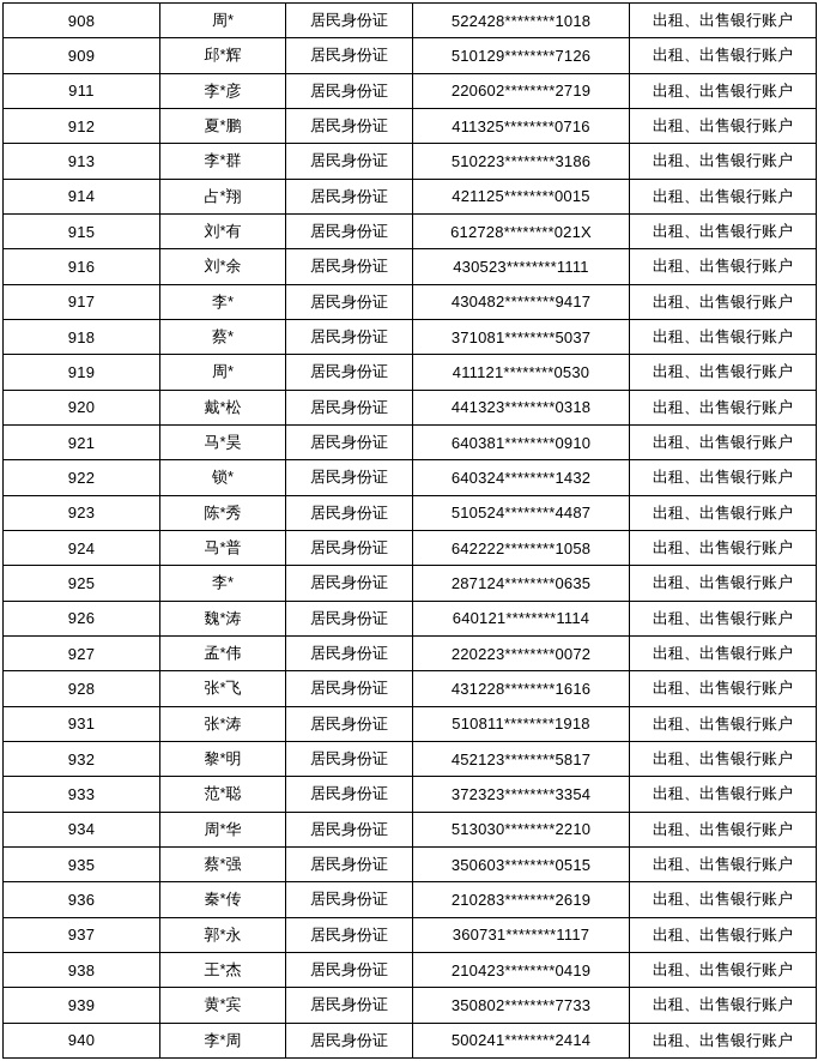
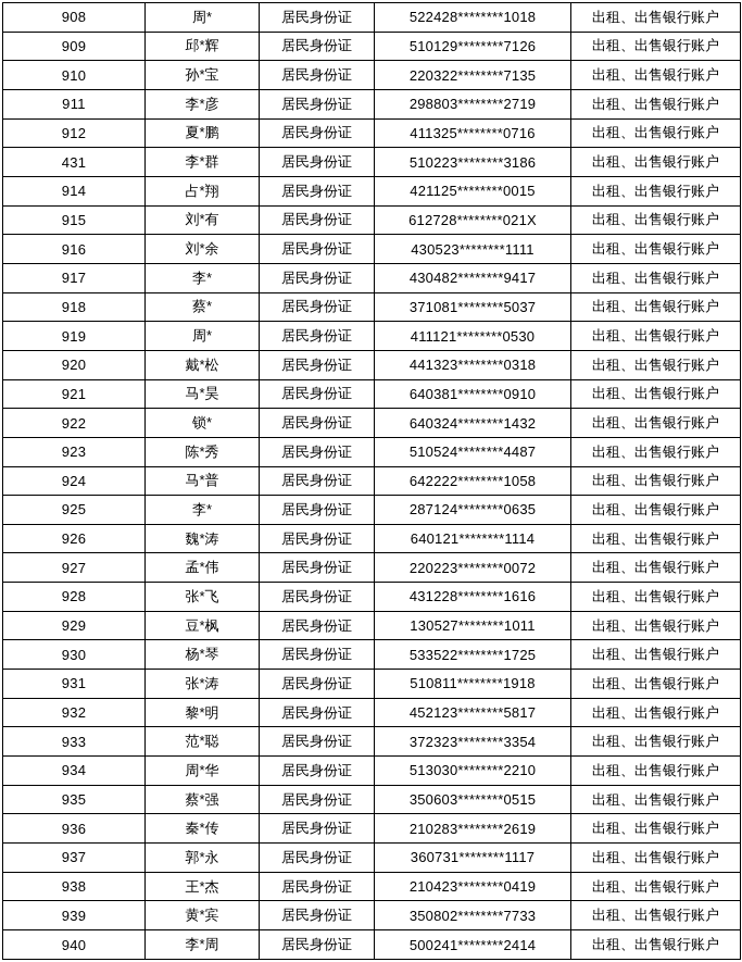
  908	周*	居民身份证	522428********1018	出租、出售银行账户
  909	邱*辉	居民身份证	510129********7126	出租、出售银行账户
+ 910	孙*宝	居民身份证	220322********7135	出租、出售银行账户
- 911	李*彦	居民身份证	220602********2719	出租、出售银行账户
+ 911	李*彦	居民身份证	298803********2719	出租、出售银行账户
  912	夏*鹏	居民身份证	411325********0716	出租、出售银行账户
- 913	李*群	居民身份证	510223********3186	出租、出售银行账户
+ 431	李*群	居民身份证	510223********3186	出租、出售银行账户
  914	占*翔	居民身份证	421125********0015	出租、出售银行账户
  915	刘*有	居民身份证	612728********021X	出租、出售银行账户
  916	刘*余	居民身份证	430523********1111	出租、出售银行账户
  917	李*	居民身份证	430482********9417	出租、出售银行账户
  918	蔡*	居民身份证	371081********5037	出租、出售银行账户
  919	周*	居民身份证	411121********0530	出租、出售银行账户
  920	戴*松	居民身份证	441323********0318	出租、出售银行账户
  921	马*昊	居民身份证	640381********0910	出租、出售银行账户
  922	锁*	居民身份证	640324********1432	出租、出售银行账户
  923	陈*秀	居民身份证	510524********4487	出租、出售银行账户
  924	马*普	居民身份证	642222********1058	出租、出售银行账户
  925	李*	居民身份证	287124********0635	出租、出售银行账户
  926	魏*涛	居民身份证	640121********1114	出租、出售银行账户
  927	孟*伟	居民身份证	220223********0072	出租、出售银行账户
  928	张*飞	居民身份证	431228********1616	出租、出售银行账户
+ 929	豆*枫	居民身份证	130527********1011	出租、出售银行账户
+ 930	杨*琴	居民身份证	533522********1725	出租、出售银行账户
  931	张*涛	居民身份证	510811********1918	出租、出售银行账户
  932	黎*明	居民身份证	452123********5817	出租、出售银行账户
  933	范*聪	居民身份证	372323********3354	出租、出售银行账户
  934	周*华	居民身份证	513030********2210	出租、出售银行账户
  935	蔡*强	居民身份证	350603********0515	出租、出售银行账户
  936	秦*传	居民身份证	210283********2619	出租、出售银行账户
  937	郭*永	居民身份证	360731********1117	出租、出售银行账户
  938	王*杰	居民身份证	210423********0419	出租、出售银行账户
  939	黄*宾	居民身份证	350802********7733	出租、出售银行账户
  940	李*周	居民身份证	500241********2414	出租、出售银行账户
